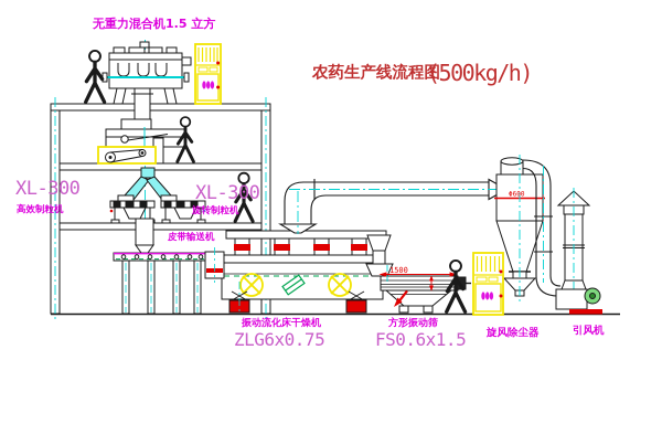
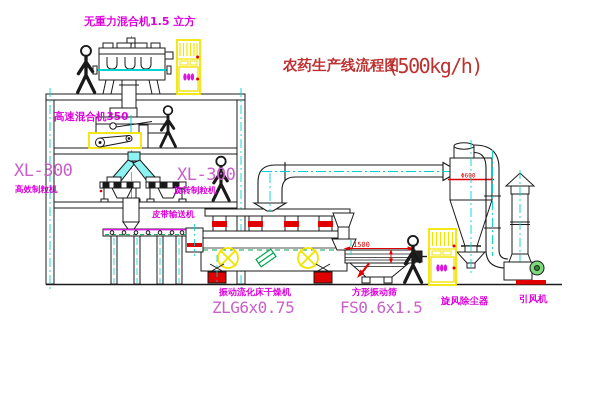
  无重力混合机1.5 立方
+ 高速混合机350
  XL-300
  高效制粒机
  XL-300
  旋转制粒机
  皮带输送机
  振动流化床干燥机
  ZLG6x0.75
  方形振动筛
  FS0.6x1.5
  旋风除尘器
  引风机
  1500
  农药生产线流程图
  (500kg/h)
